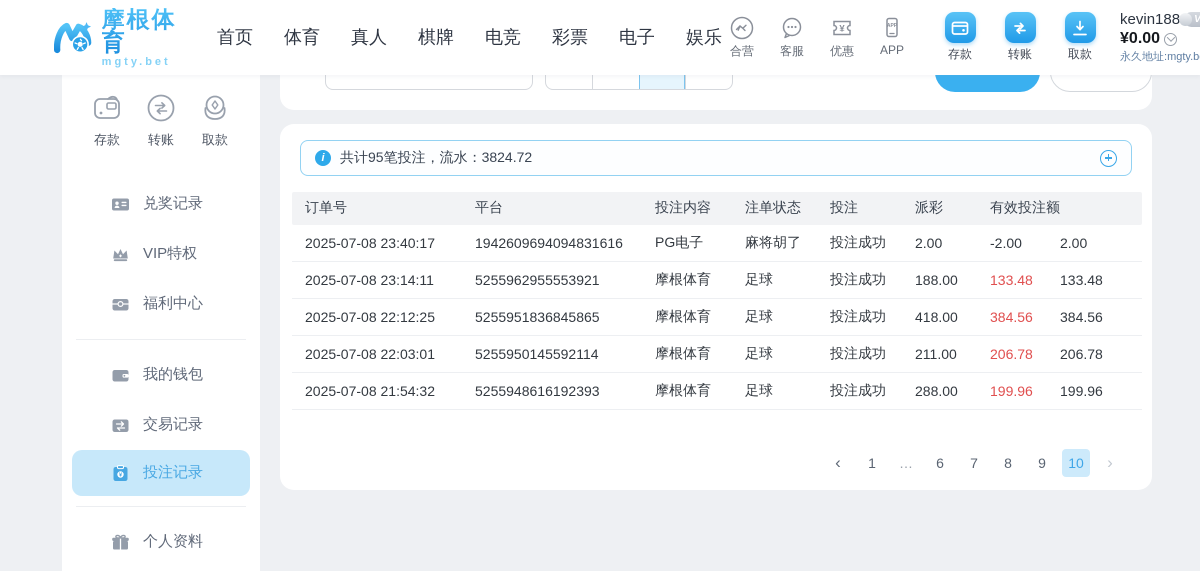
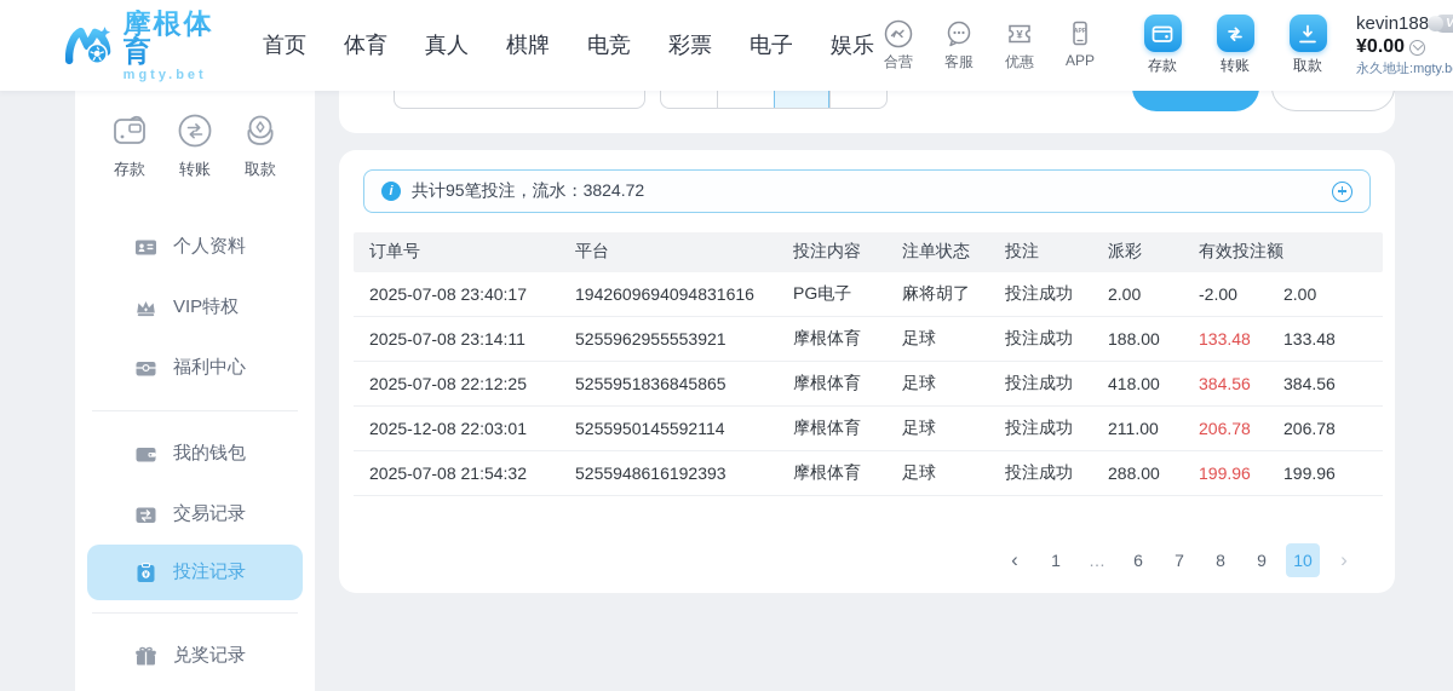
  i
  共计95笔投注，流水：3824.72
  订单号
  平台
  投注内容
  注单状态
  投注
  派彩
  有效投注额
  2025-07-08 23:40:17
  1942609694094831616
  PG电子
  麻将胡了
  投注成功
  2.00
  -2.00
  2.00
  2025-07-08 23:14:11
  5255962955553921
  摩根体育
  足球
  投注成功
  188.00
  133.48
  133.48
  2025-07-08 22:12:25
  5255951836845865
  摩根体育
  足球
  投注成功
  418.00
  384.56
  384.56
- 2025-07-08 22:03:01
+ 2025-12-08 22:03:01
  5255950145592114
  摩根体育
  足球
  投注成功
  211.00
  206.78
  206.78
  2025-07-08 21:54:32
  5255948616192393
  摩根体育
  足球
  投注成功
  288.00
  199.96
  199.96
  ‹
  1
  …
  6
  7
  8
  9
  10
  ›
  摩根体育
  mgty.bet
  首页
  体育
  真人
  棋牌
  电竞
  彩票
  电子
  娱乐
  合营
  客服
  ¥
  优惠
  APP
  存款
  转账
  取款
  kevin188
  ¥0.00
  永久地址:mgty.b
  存款
  转账
  取款
- 兑奖记录
+ 个人资料
  VIP特权
  福利中心
  我的钱包
  交易记录
  投注记录
- 个人资料
+ 兑奖记录
